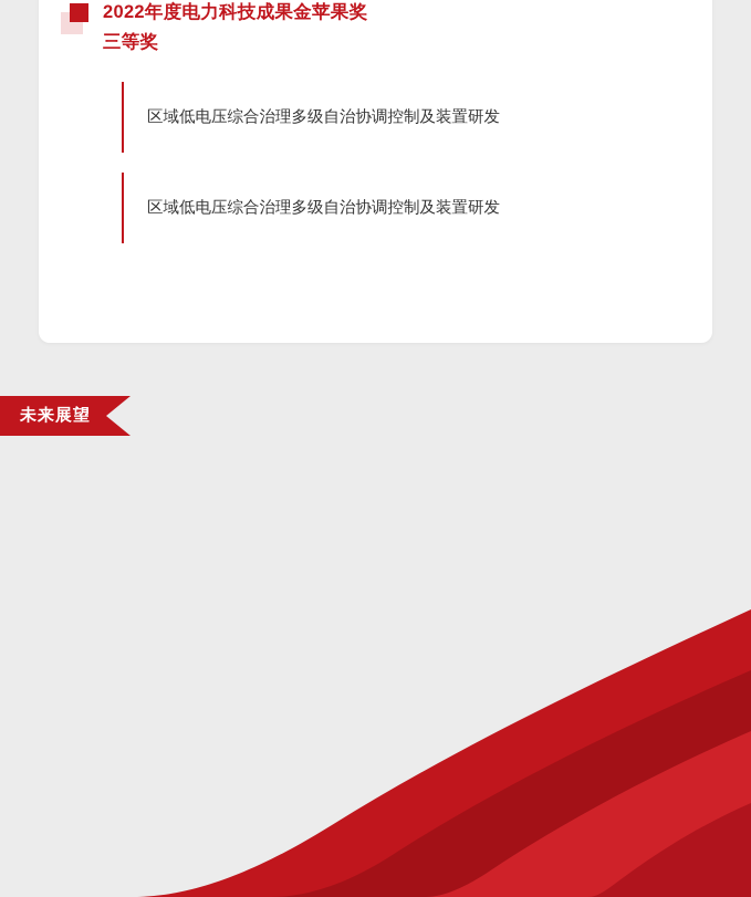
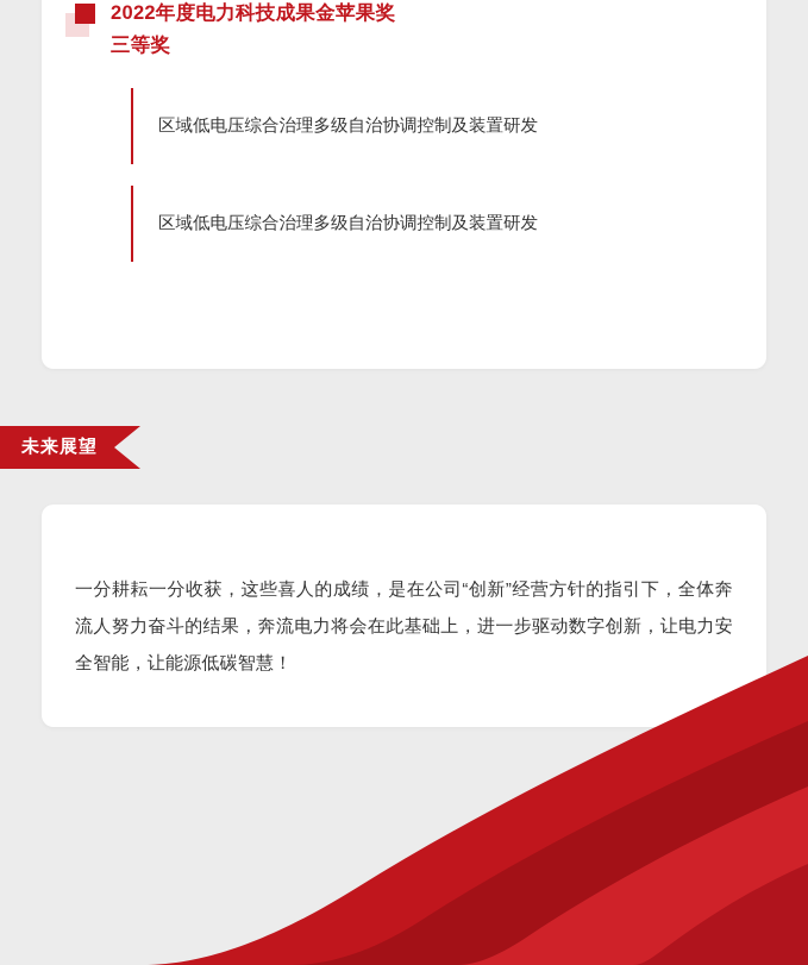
  2022年度电力科技成果金苹果奖
  三等奖
  区域低电压综合治理多级自治协调控制及装置研发
  区域低电压综合治理多级自治协调控制及装置研发
  未来展望
+ 一分耕耘一分收获，这些喜人的成绩，是在公司“创新”经营方针的指引下，全体奔流人努力奋斗的结果，奔流电力将会在此基础上，进一步驱动数字创新，让电力安全智能，让能源低碳智慧！
